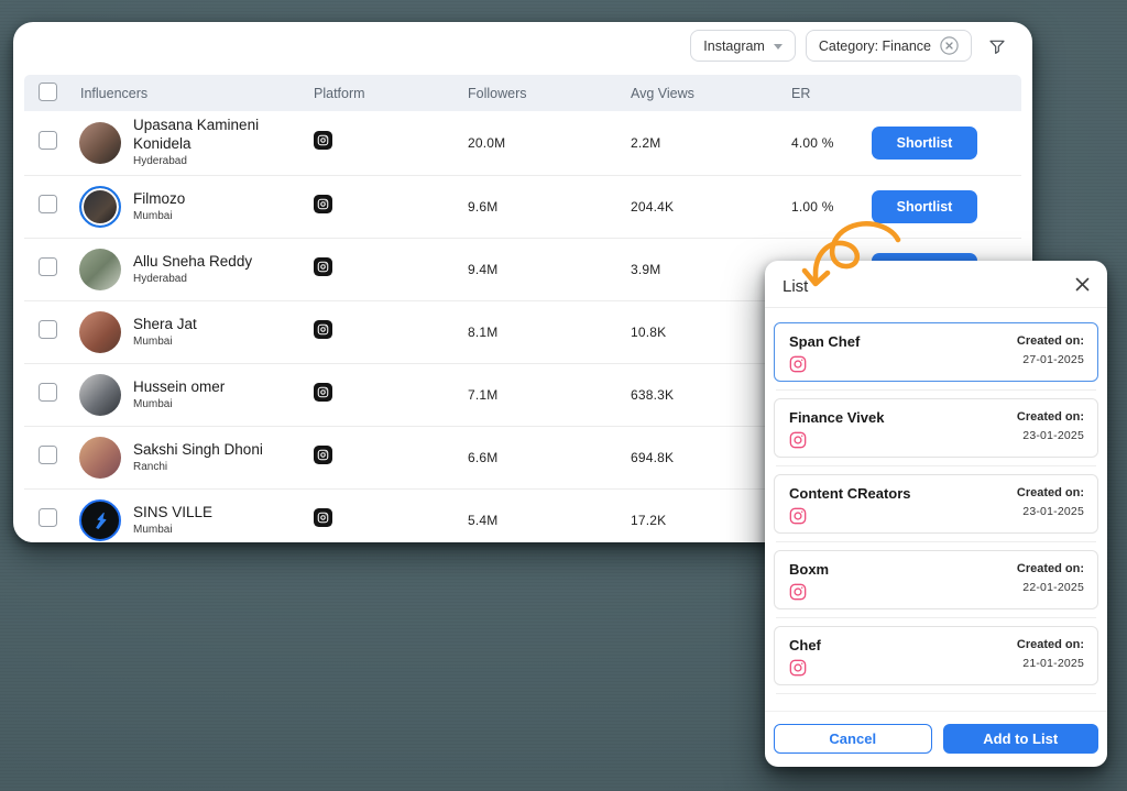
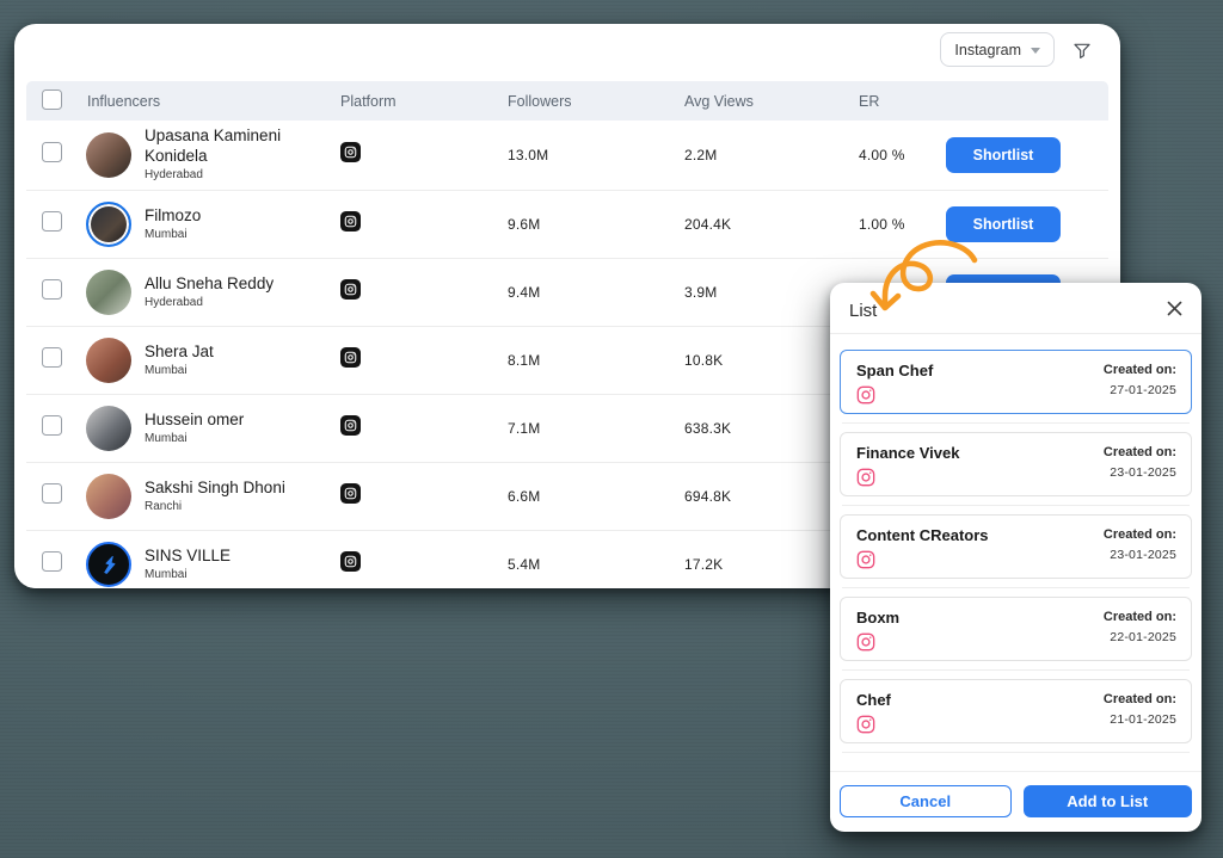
  Instagram
- Category: Finance
  Influencers
  Platform
  Followers
  Avg Views
  ER
  Upasana Kamineni Konidela
  Hyderabad
- 20.0M
+ 13.0M
  2.2M
  4.00 %
  Shortlist
  Filmozo
  Mumbai
  9.6M
  204.4K
  1.00 %
  Shortlist
  Allu Sneha Reddy
  Hyderabad
  9.4M
  3.9M
  Shera Jat
  Mumbai
  8.1M
  10.8K
  Hussein omer
  Mumbai
  7.1M
  638.3K
  Sakshi Singh Dhoni
  Ranchi
  6.6M
  694.8K
  SINS VILLE
  Mumbai
  5.4M
  17.2K
  List
  Span Chef
  Created on:
  27-01-2025
  Finance Vivek
  Created on:
  23-01-2025
  Content CReators
  Created on:
  23-01-2025
  Boxm
  Created on:
  22-01-2025
  Chef
  Created on:
  21-01-2025
  Cancel
  Add to List
